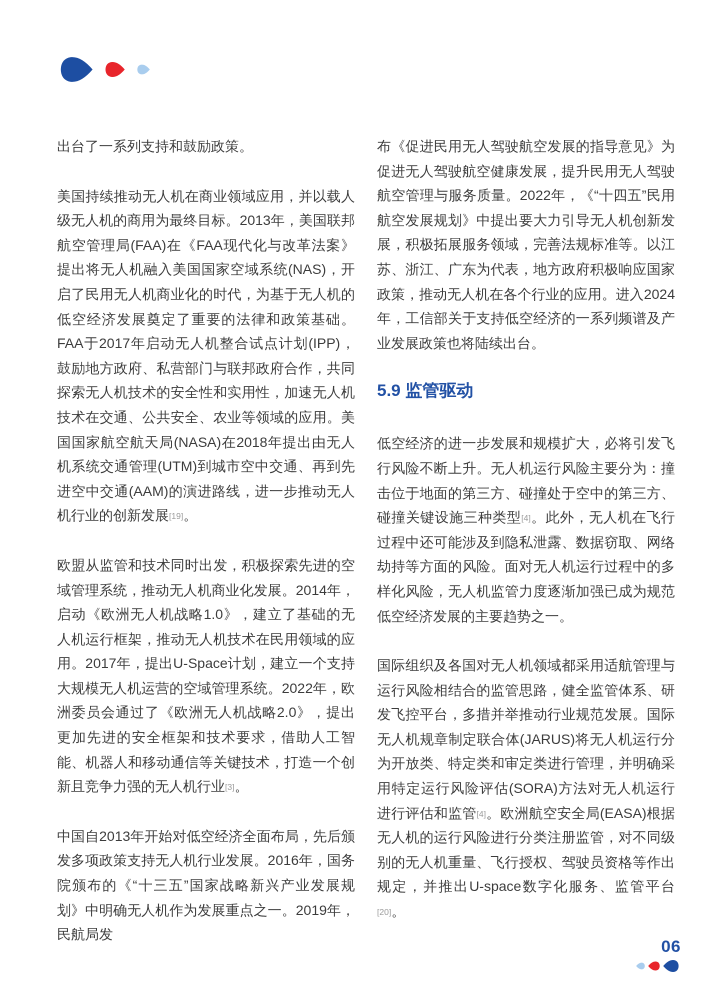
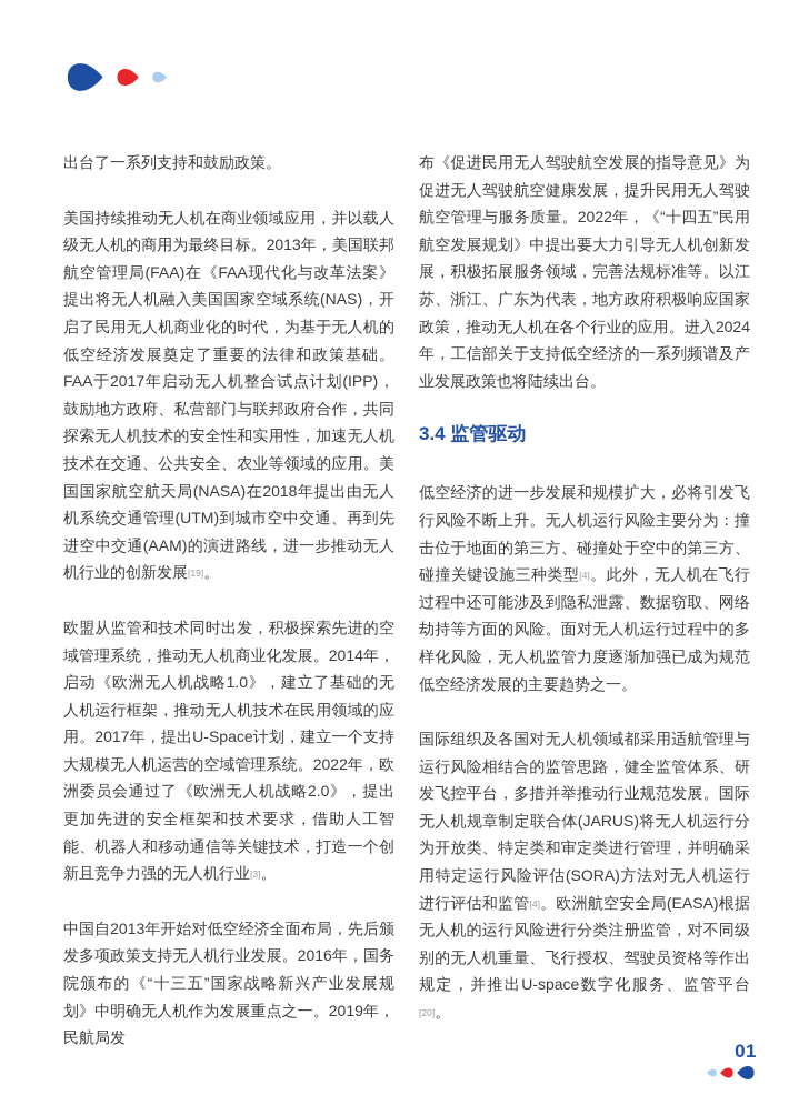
  出台了一系列支持和鼓励政策。
  美国持续推动无人机在商业领域应用，并以载人级无人机的商用为最终目标。2013年，美国联邦航空管理局(FAA)在《FAA现代化与改革法案》提出将无人机融入美国国家空域系统(NAS)，开启了民用无人机商业化的时代，为基于无人机的低空经济发展奠定了重要的法律和政策基础。FAA于2017年启动无人机整合试点计划(IPP)，鼓励地方政府、私营部门与联邦政府合作，共同探索无人机技术的安全性和实用性，加速无人机技术在交通、公共安全、农业等领域的应用。美国国家航空航天局(NASA)在2018年提出由无人机系统交通管理(UTM)到城市空中交通、再到先进空中交通(AAM)的演进路线，进一步推动无人机行业的创新发展[19]。
  欧盟从监管和技术同时出发，积极探索先进的空域管理系统，推动无人机商业化发展。2014年，启动《欧洲无人机战略1.0》，建立了基础的无人机运行框架，推动无人机技术在民用领域的应用。2017年，提出U-Space计划，建立一个支持大规模无人机运营的空域管理系统。2022年，欧洲委员会通过了《欧洲无人机战略2.0》，提出更加先进的安全框架和技术要求，借助人工智能、机器人和移动通信等关键技术，打造一个创新且竞争力强的无人机行业[3]。
  中国自2013年开始对低空经济全面布局，先后颁发多项政策支持无人机行业发展。2016年，国务院颁布的《“十三五”国家战略新兴产业发展规划》中明确无人机作为发展重点之一。2019年，民航局发
  布《促进民用无人驾驶航空发展的指导意见》为促进无人驾驶航空健康发展，提升民用无人驾驶航空管理与服务质量。2022年，《“十四五”民用航空发展规划》中提出要大力引导无人机创新发展，积极拓展服务领域，完善法规标准等。以江苏、浙江、广东为代表，地方政府积极响应国家政策，推动无人机在各个行业的应用。进入2024年，工信部关于支持低空经济的一系列频谱及产业发展政策也将陆续出台。
- 5.9 监管驱动
+ 3.4 监管驱动
  低空经济的进一步发展和规模扩大，必将引发飞行风险不断上升。无人机运行风险主要分为：撞击位于地面的第三方、碰撞处于空中的第三方、碰撞关键设施三种类型[4]。此外，无人机在飞行过程中还可能涉及到隐私泄露、数据窃取、网络劫持等方面的风险。面对无人机运行过程中的多样化风险，无人机监管力度逐渐加强已成为规范低空经济发展的主要趋势之一。
  国际组织及各国对无人机领域都采用适航管理与运行风险相结合的监管思路，健全监管体系、研发飞控平台，多措并举推动行业规范发展。国际无人机规章制定联合体(JARUS)将无人机运行分为开放类、特定类和审定类进行管理，并明确采用特定运行风险评估(SORA)方法对无人机运行进行评估和监管[4]。欧洲航空安全局(EASA)根据无人机的运行风险进行分类注册监管，对不同级别的无人机重量、飞行授权、驾驶员资格等作出规定，并推出U-space数字化服务、监管平台[20]。
- 06
+ 01
